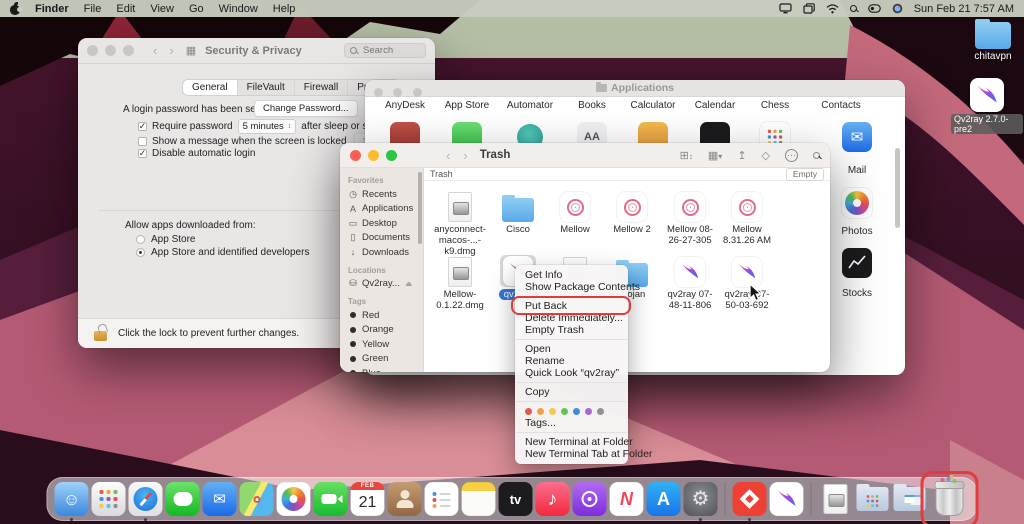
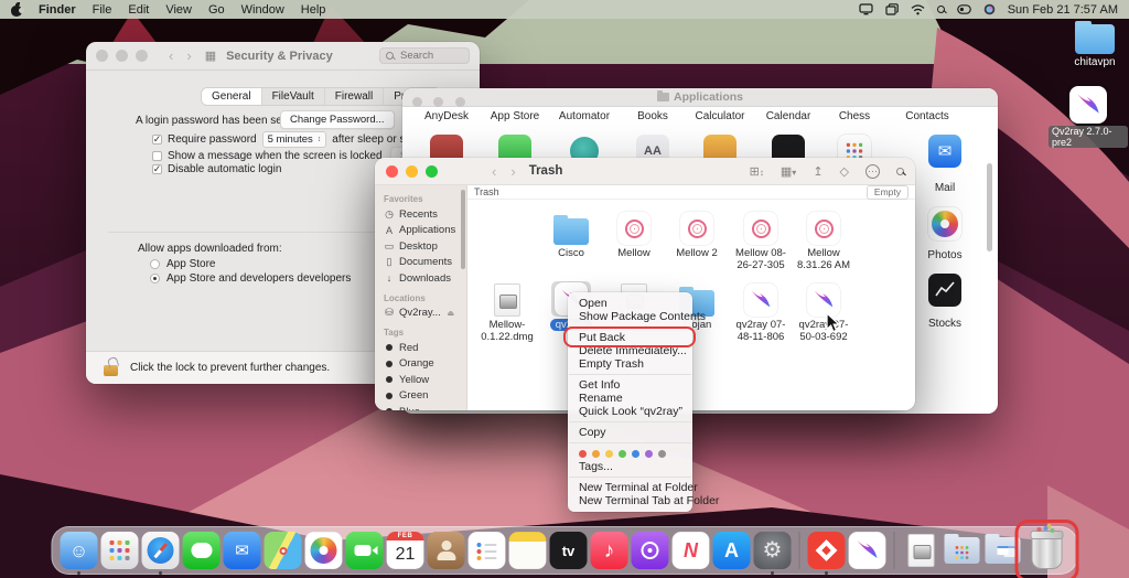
  chitavpn
  Qv2ray 2.7.0-pre2
  ‹
  ›
  ▦
  Security & Privacy
  Search
  General
  FileVault
  Firewall
  Change Password...
  ✓
  Require password
  5 minutes
  Show a message when the screen is locked
  ✓
  Disable automatic login
  Allow apps downloaded from:
  App Store
- App Store and identified developers
+ App Store and developers developers
  Click the lock to prevent further changes.
  Applications
  AnyDesk
  App Store
  Automator
  Books
  Calculator
  Calendar
  Chess
  Contacts
  AA
  ✉
  Mail
  Photos
  Stocks
  ‹
  ›
  Trash
  ⊞↕
  ▦▾
  ↥
  ◇
  ⋯
  Favorites
  ◷
  Recents
  A
  Applications
  ▭
  Desktop
  ▯
  Documents
  ↓
  Downloads
  Locations
  ⛁
  Qv2ray...
  Tags
  Red
  Orange
  Yellow
  Green
  Trash
  Empty
- anyconnect-macos-...-k9.dmg
  Cisco
  Mellow
  Mellow 2
  Mellow 08-26-27-305
  Mellow 8.31.26 AM
  Mellow-0.1.22.dmg
  qv2ray 07-48-11-806
  qv2ra7-50-03-692
- Get Info
+ Open
  Show Package Contents
  Put Back
  Delete Immediately...
  Empty Trash
- Open
+ Get Info
  Rename
  Quick Look “qv2ray”
  Copy
  Tags...
  New Terminal at Folder
  New Terminal Tab at Folder
  ☺
  ✉
  21
  tv
  ♪
  N
  A
  ⚙
  Finder
  File
  Edit
  View
  Go
  Window
  Help
  Sun Feb 21 7:57 AM
